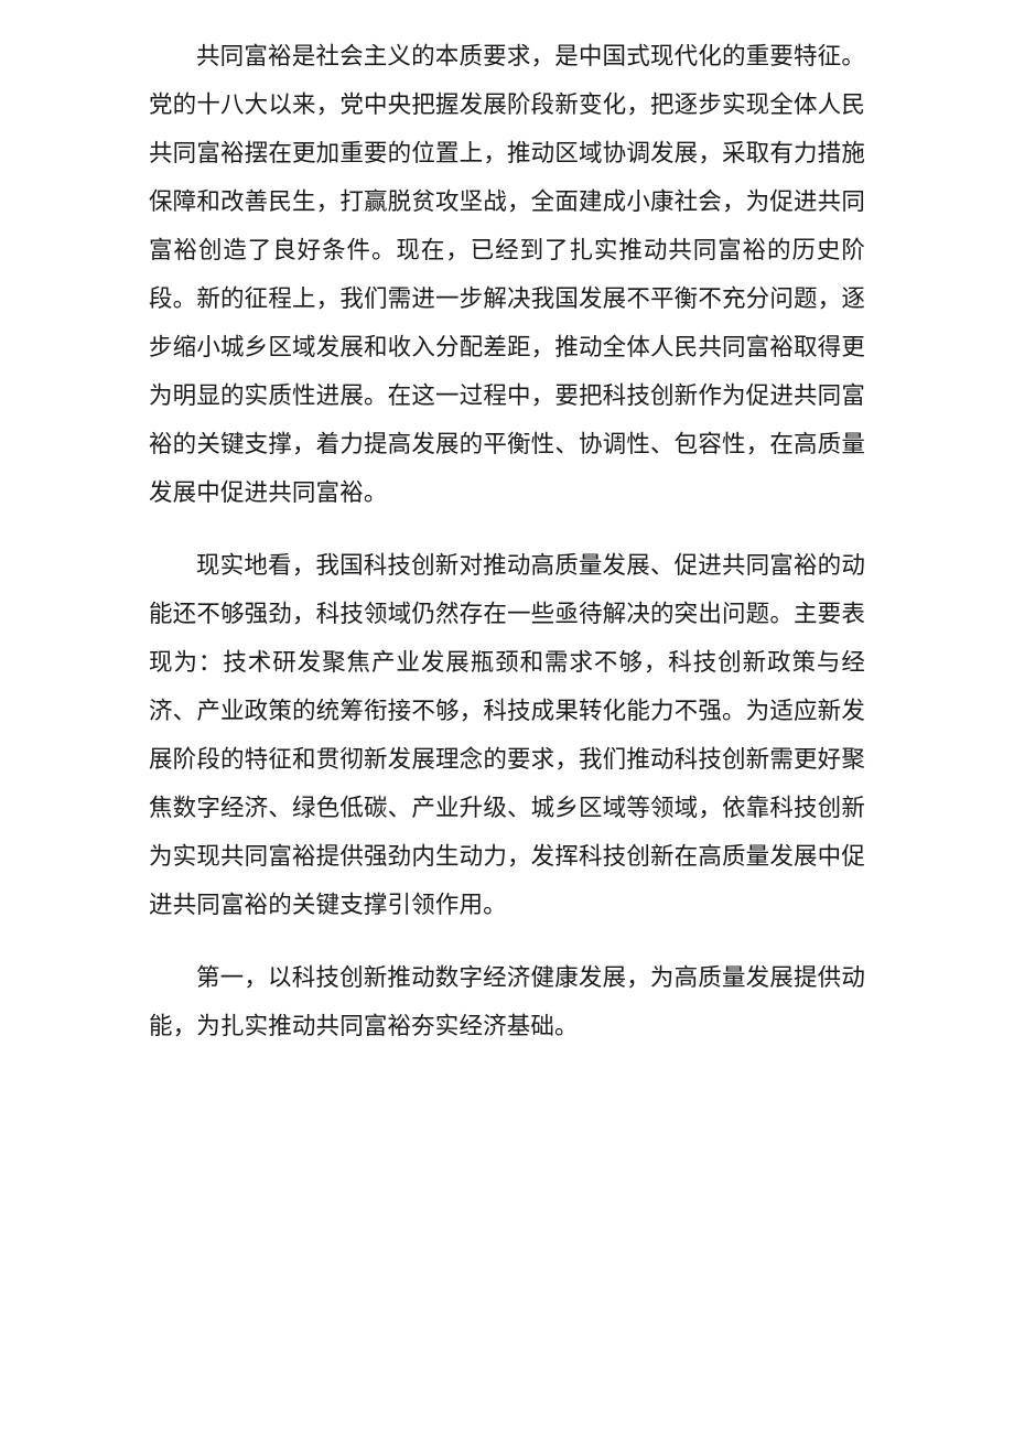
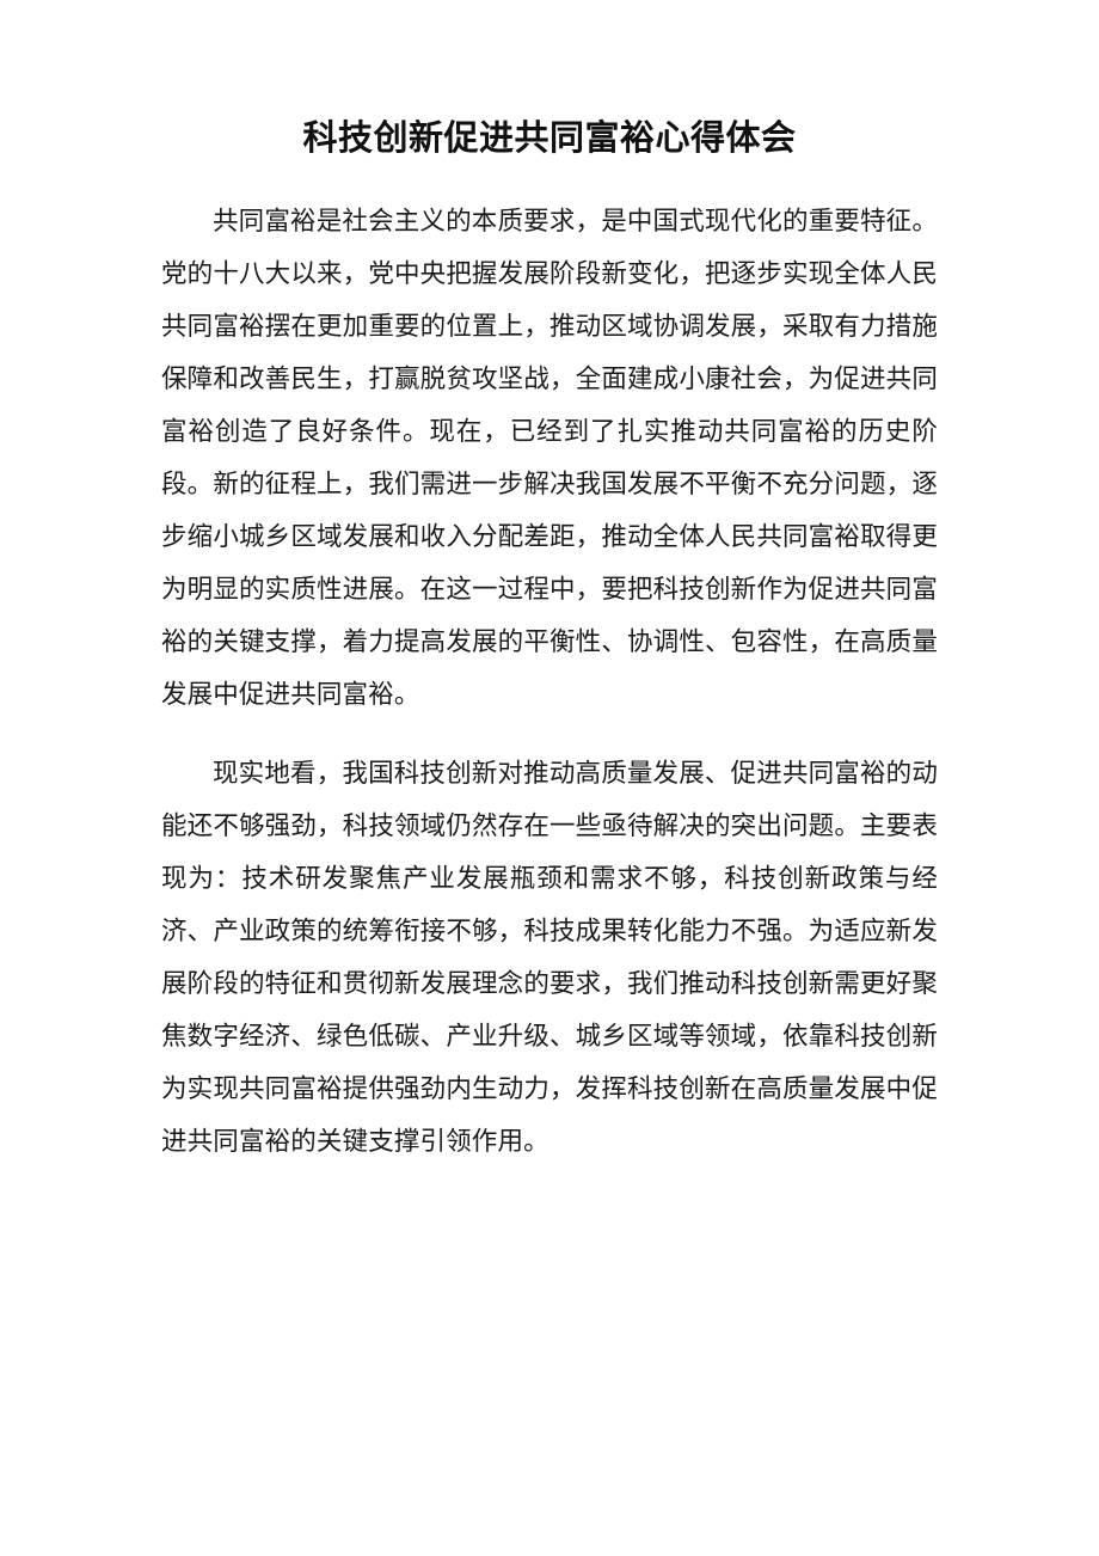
+ 科技创新促进共同富裕心得体会
  共同富裕是社会主义的本质要求，是中国式现代化的重要特征。党的十八大以来，党中央把握发展阶段新变化，把逐步实现全体人民共同富裕摆在更加重要的位置上，推动区域协调发展，采取有力措施保障和改善民生，打赢脱贫攻坚战，全面建成小康社会，为促进共同富裕创造了良好条件。现在，已经到了扎实推动共同富裕的历史阶段。新的征程上，我们需进一步解决我国发展不平衡不充分问题，逐步缩小城乡区域发展和收入分配差距，推动全体人民共同富裕取得更为明显的实质性进展。在这一过程中，要把科技创新作为促进共同富裕的关键支撑，着力提高发展的平衡性、协调性、包容性，在高质量发展中促进共同富裕。
  现实地看，我国科技创新对推动高质量发展、促进共同富裕的动能还不够强劲，科技领域仍然存在一些亟待解决的突出问题。主要表现为：技术研发聚焦产业发展瓶颈和需求不够，科技创新政策与经济、产业政策的统筹衔接不够，科技成果转化能力不强。为适应新发展阶段的特征和贯彻新发展理念的要求，我们推动科技创新需更好聚焦数字经济、绿色低碳、产业升级、城乡区域等领域，依靠科技创新为实现共同富裕提供强劲内生动力，发挥科技创新在高质量发展中促进共同富裕的关键支撑引领作用。
- 第一，以科技创新推动数字经济健康发展，为高质量发展提供动能，为扎实推动共同富裕夯实经济基础。
